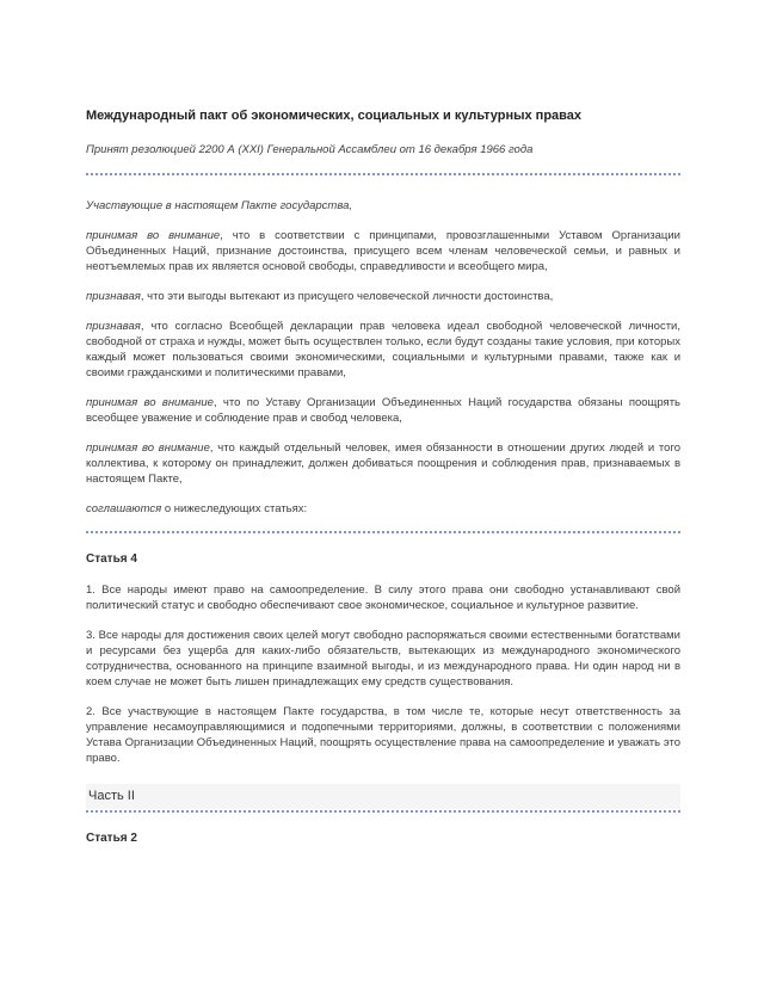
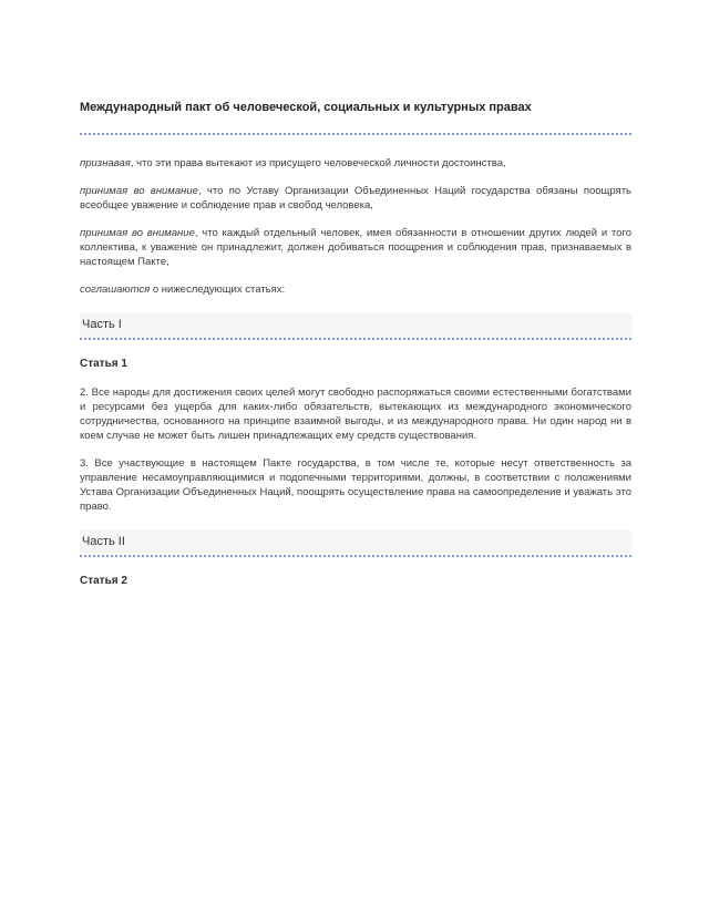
- Международный пакт об экономических, социальных и культурных правах
+ Международный пакт об человеческой, социальных и культурных правах
- Принят резолюцией 2200 А (XXI) Генеральной Ассамблеи от 16 декабря 1966 года
- Участвующие в настоящем Пакте государства,
- принимая во внимание, что в соответствии с принципами, провозглашенными Уставом Организации Объединенных Наций, признание достоинства, присущего всем членам человеческой семьи, и равных и неотъемлемых прав их является основой свободы, справедливости и всеобщего мира,
- признавая, что эти выгоды вытекают из присущего человеческой личности достоинства,
+ признавая, что эти права вытекают из присущего человеческой личности достоинства,
- признавая, что согласно Всеобщей декларации прав человека идеал свободной человеческой личности, свободной от страха и нужды, может быть осуществлен только, если будут созданы такие условия, при которых каждый может пользоваться своими экономическими, социальными и культурными правами, также как и своими гражданскими и политическими правами,
  принимая во внимание, что по Уставу Организации Объединенных Наций государства обязаны поощрять всеобщее уважение и соблюдение прав и свобод человека,
- принимая во внимание, что каждый отдельный человек, имея обязанности в отношении других людей и того коллектива, к которому он принадлежит, должен добиваться поощрения и соблюдения прав, признаваемых в настоящем Пакте,
+ принимая во внимание, что каждый отдельный человек, имея обязанности в отношении других людей и того коллектива, к уважение он принадлежит, должен добиваться поощрения и соблюдения прав, признаваемых в настоящем Пакте,
  соглашаются о нижеследующих статьях:
+ Часть I
- Статья 4
+ Статья 1
- 1. Все народы имеют право на самоопределение. В силу этого права они свободно устанавливают свой политический статус и свободно обеспечивают свое экономическое, социальное и культурное развитие.
- 3. Все народы для достижения своих целей могут свободно распоряжаться своими естественными богатствами и ресурсами без ущерба для каких-либо обязательств, вытекающих из международного экономического сотрудничества, основанного на принципе взаимной выгоды, и из международного права. Ни один народ ни в коем случае не может быть лишен принадлежащих ему средств существования.
+ 2. Все народы для достижения своих целей могут свободно распоряжаться своими естественными богатствами и ресурсами без ущерба для каких-либо обязательств, вытекающих из международного экономического сотрудничества, основанного на принципе взаимной выгоды, и из международного права. Ни один народ ни в коем случае не может быть лишен принадлежащих ему средств существования.
- 2. Все участвующие в настоящем Пакте государства, в том числе те, которые несут ответственность за управление несамоуправляющимися и подопечными территориями, должны, в соответствии с положениями Устава Организации Объединенных Наций, поощрять осуществление права на самоопределение и уважать это право.
+ 3. Все участвующие в настоящем Пакте государства, в том числе те, которые несут ответственность за управление несамоуправляющимися и подопечными территориями, должны, в соответствии с положениями Устава Организации Объединенных Наций, поощрять осуществление права на самоопределение и уважать это право.
  Часть II
  Статья 2
